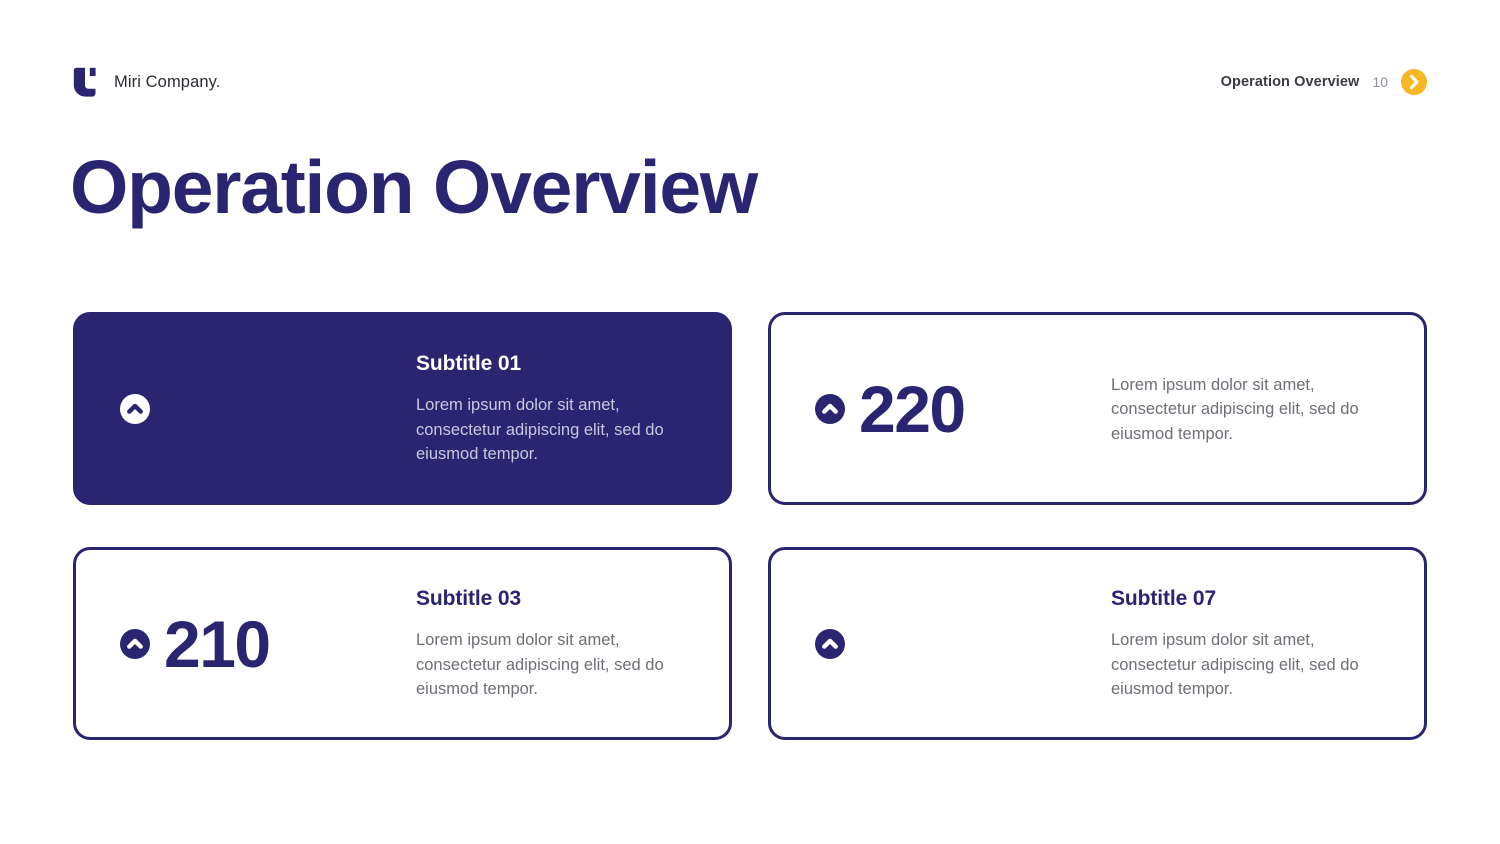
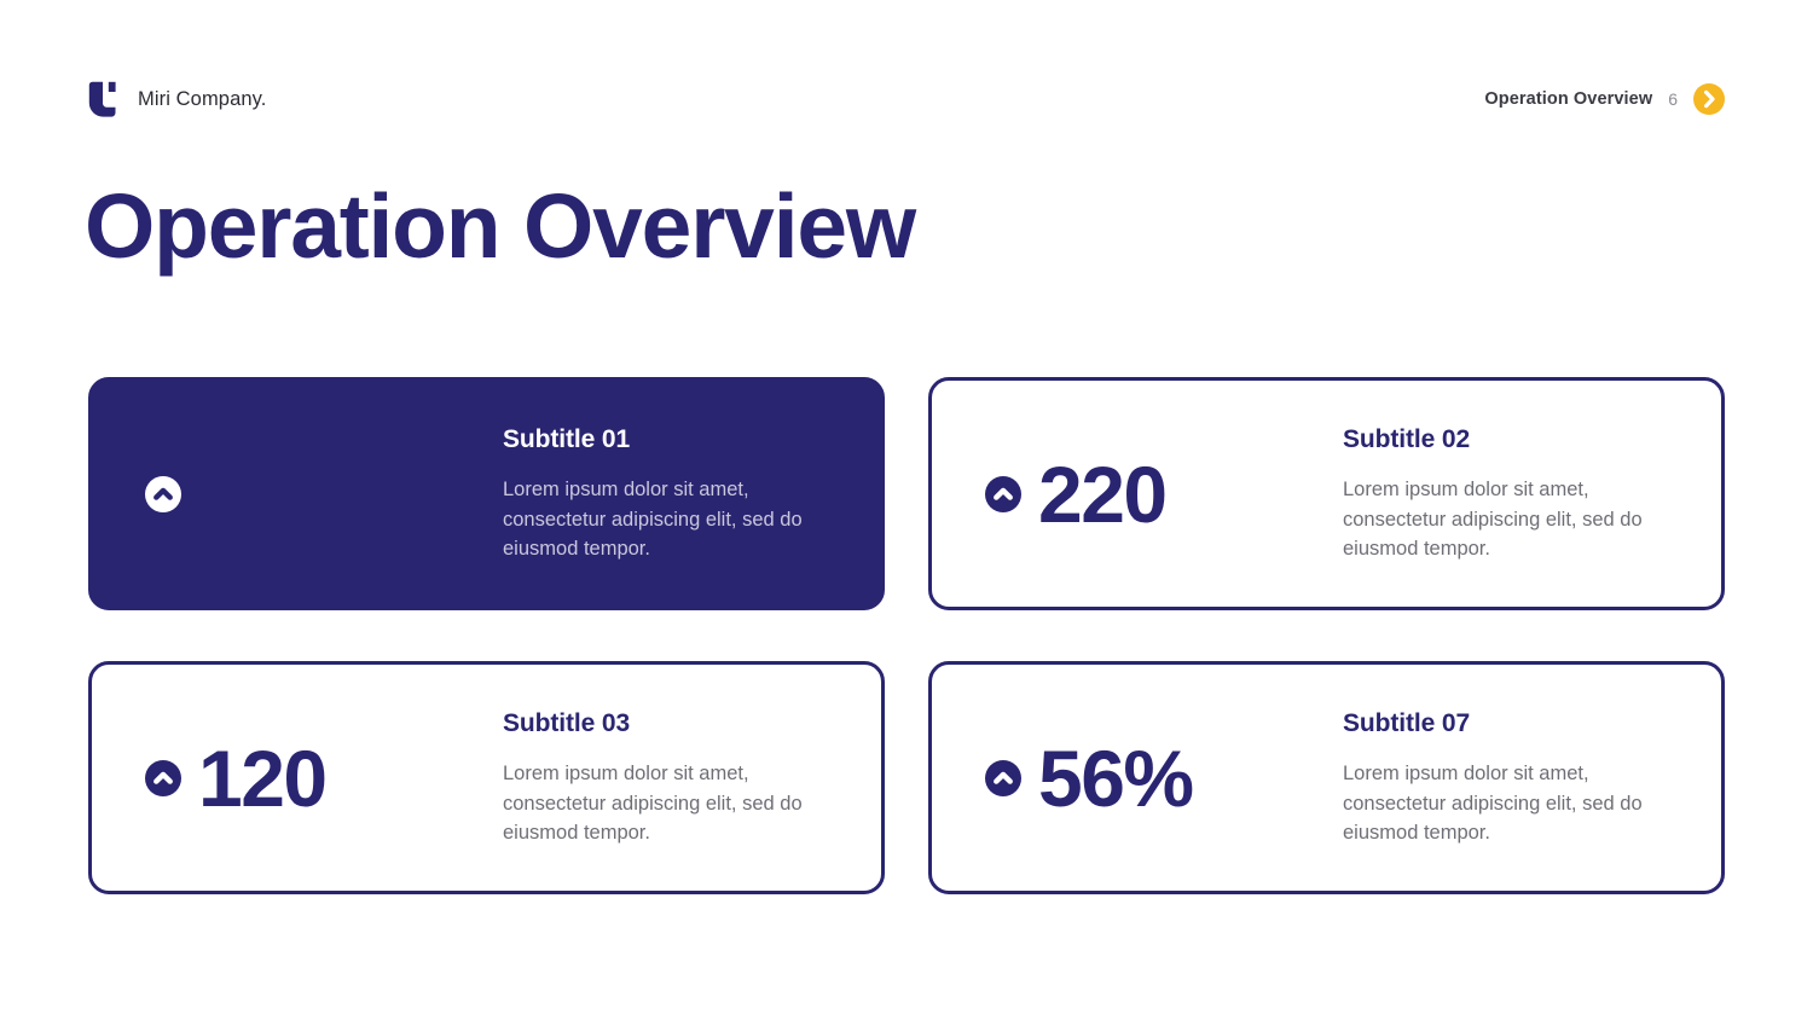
  Miri Company.
  Operation Overview
- 10
+ 6
  Operation Overview
  Subtitle 01
  Lorem ipsum dolor sit amet, consectetur adipiscing elit, sed do eiusmod tempor.
  220
+ Subtitle 02
  Lorem ipsum dolor sit amet, consectetur adipiscing elit, sed do eiusmod tempor.
- 210
+ 120
  Subtitle 03
  Lorem ipsum dolor sit amet, consectetur adipiscing elit, sed do eiusmod tempor.
+ 56%
  Subtitle 07
  Lorem ipsum dolor sit amet, consectetur adipiscing elit, sed do eiusmod tempor.
